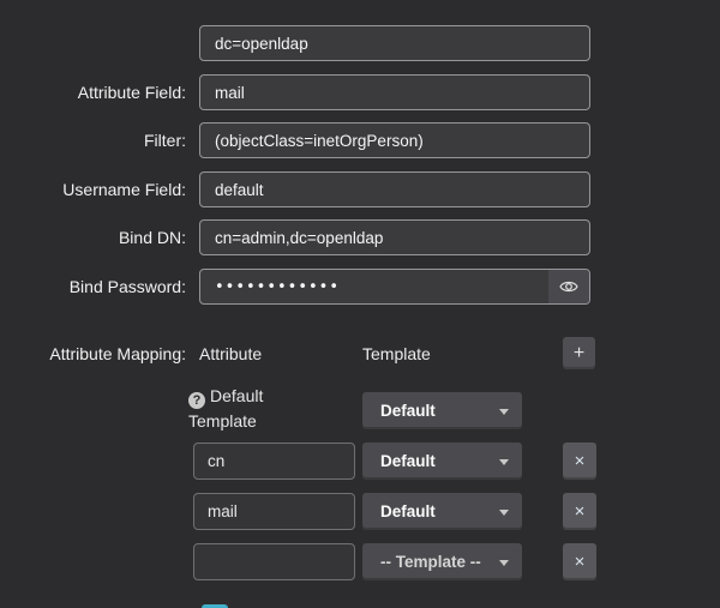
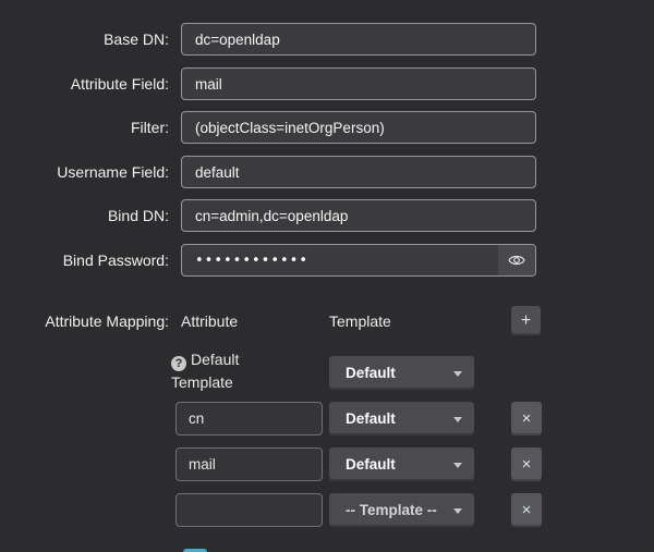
+ Base DN:
  dc=openldap
  Attribute Field:
  mail
  Filter:
  (objectClass=inetOrgPerson)
  Username Field:
  default
  Bind DN:
  cn=admin,dc=openldap
  Bind Password:
  ••••••••••••
  Attribute Mapping:
  Attribute
  Template
  +
  ? Default Template
  Default
  cn
  Default
  ×
  mail
  Default
  ×
  -- Template --
  ×
